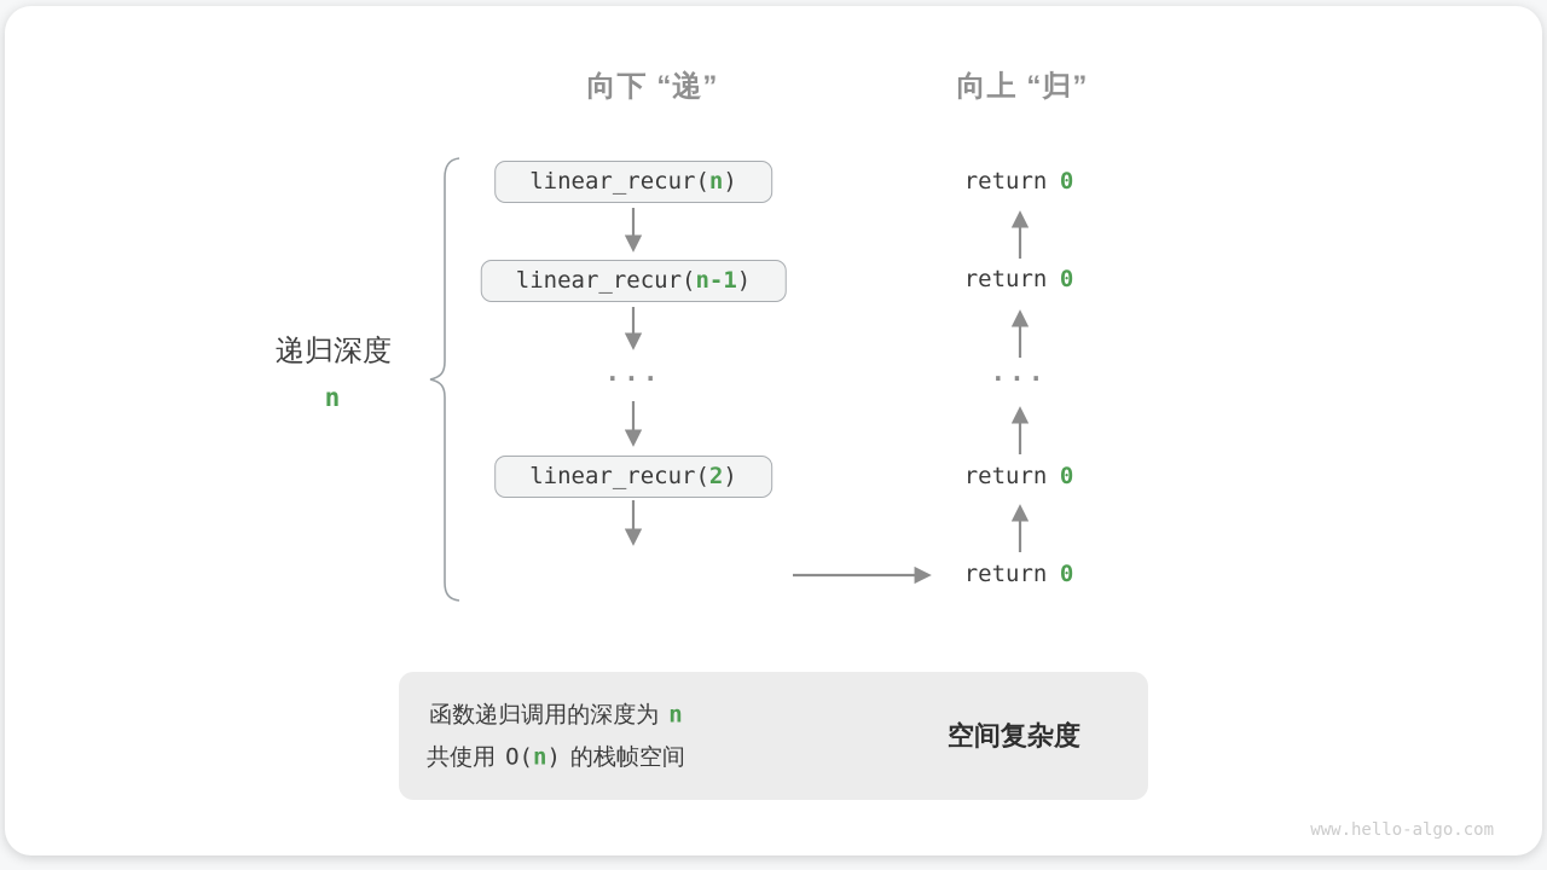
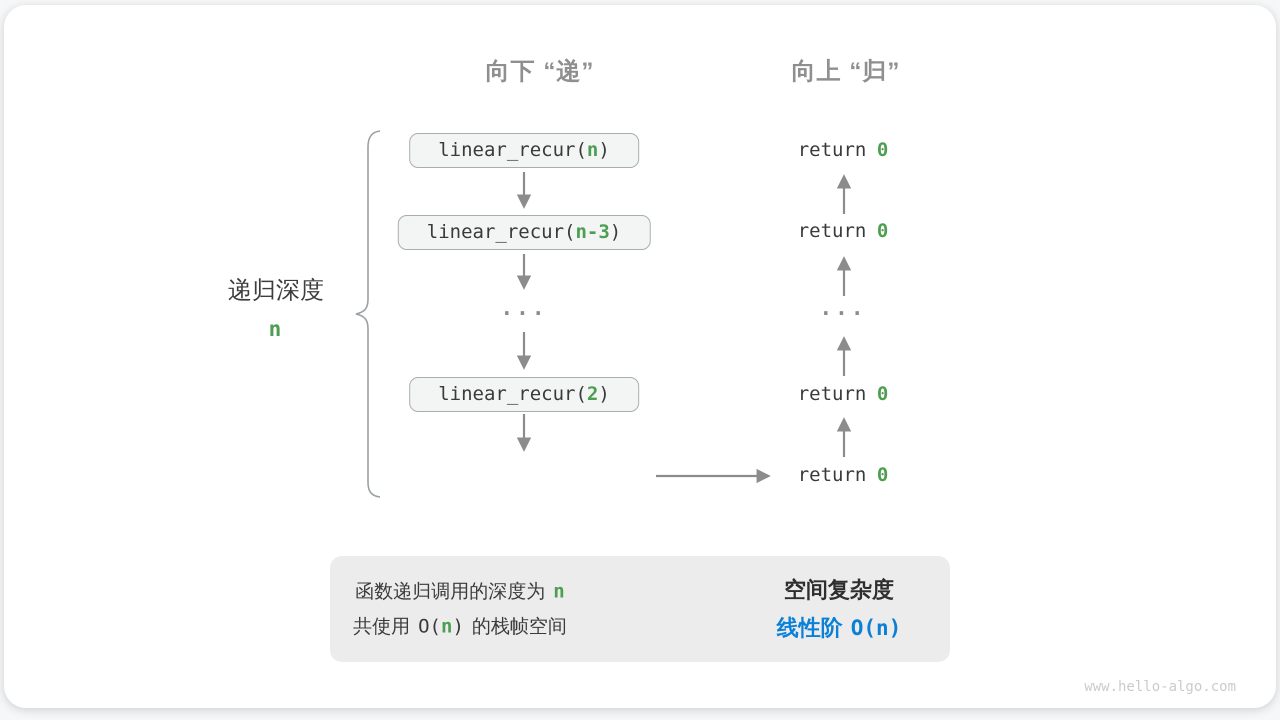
  向下 “递”
  向上 “归”
  递归深度
  n
  linear_recur(n)
- linear_recur(n-1)
+ linear_recur(n-3)
  ...
  linear_recur(2)
  return 0
  return 0
  ...
  return 0
  return 0
  函数递归调用的深度为
  n
  共使用
  O(
  n
  )
  的栈帧空间
  空间复杂度
+ 线性阶
+ O(n)
  www.hello-algo.com
